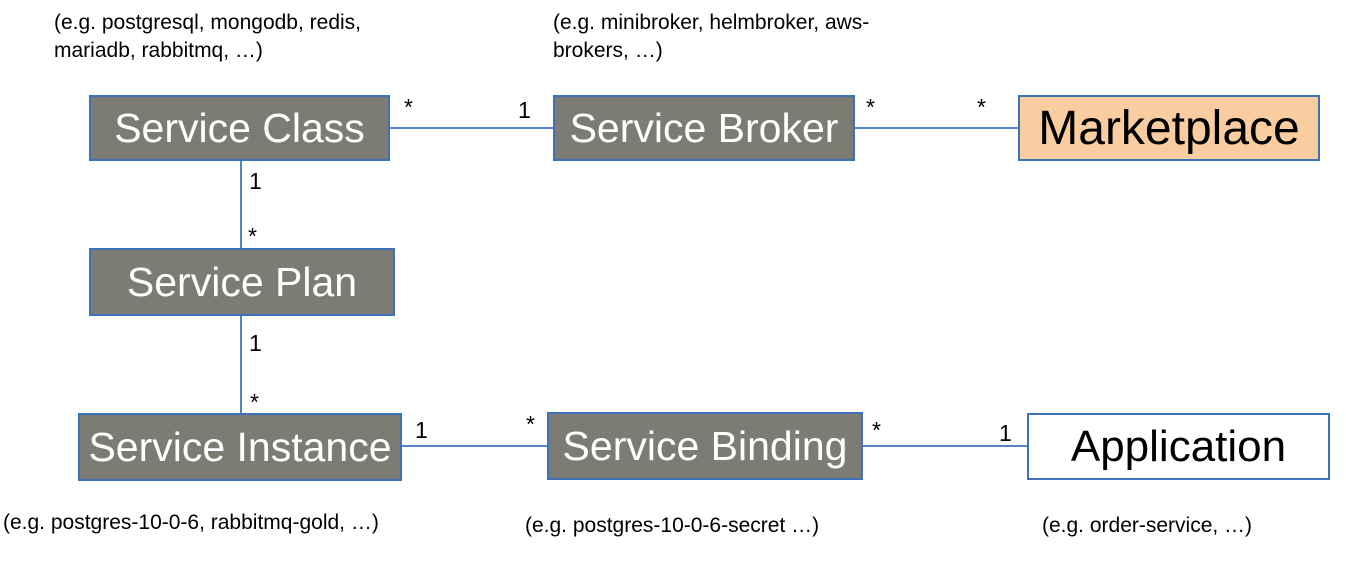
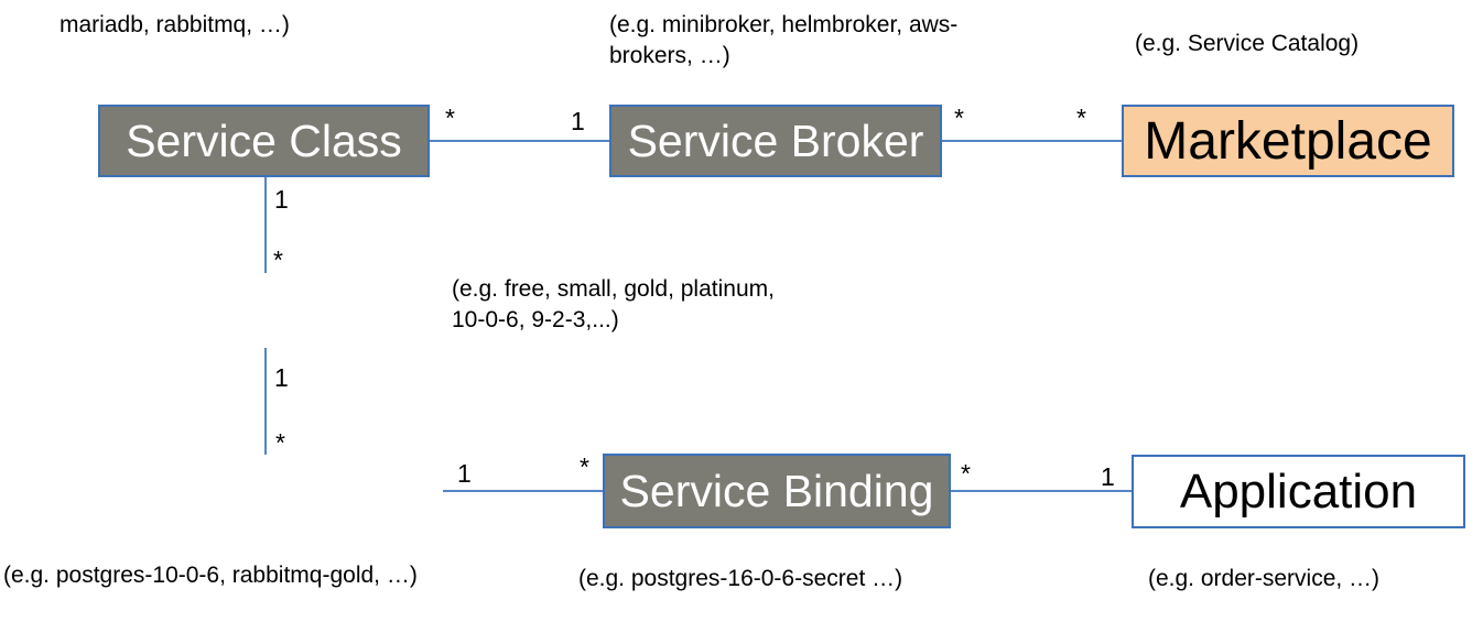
- (e.g. postgresql, mongodb, redis,
  mariadb, rabbitmq, …)
  (e.g. minibroker, helmbroker, aws-
  brokers, …)
+ (e.g. Service Catalog)
+ (e.g. free, small, gold, platinum,
+ 10-0-6, 9-2-3,...)
  (e.g. postgres-10-0-6, rabbitmq-gold, …)
- (e.g. postgres-10-0-6-secret …)
+ (e.g. postgres-16-0-6-secret …)
  (e.g. order-service, …)
  *
  1
  *
  *
  1
  *
  1
  *
  1
  *
  *
  1
  Service Class
  Service Broker
  Marketplace
- Service Plan
- Service Instance
  Service Binding
  Application
